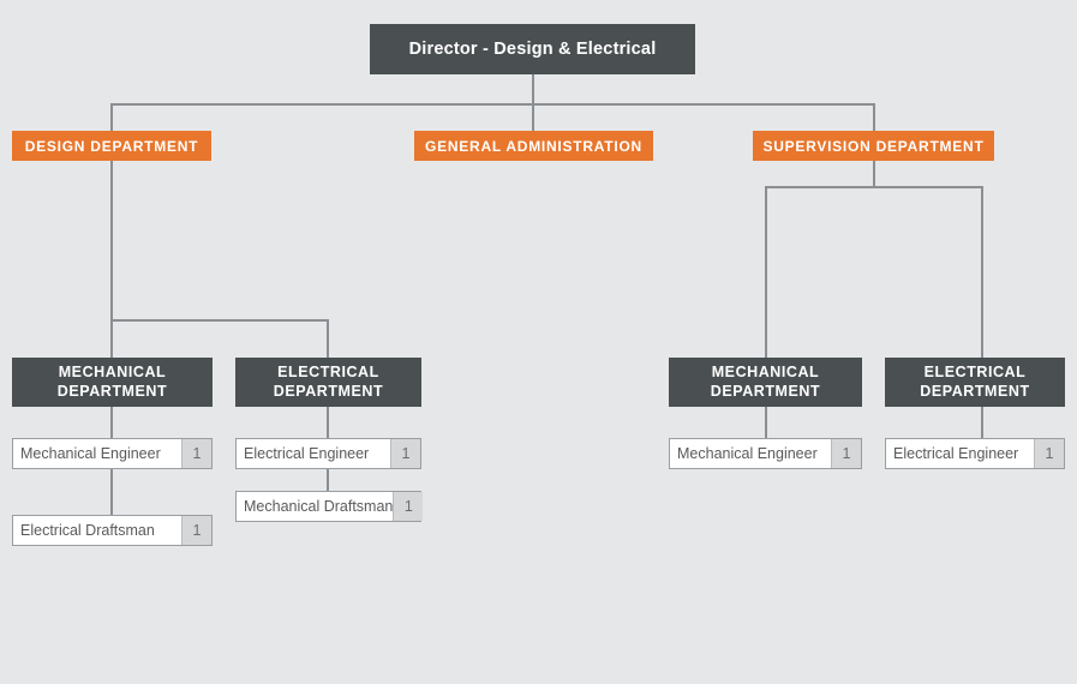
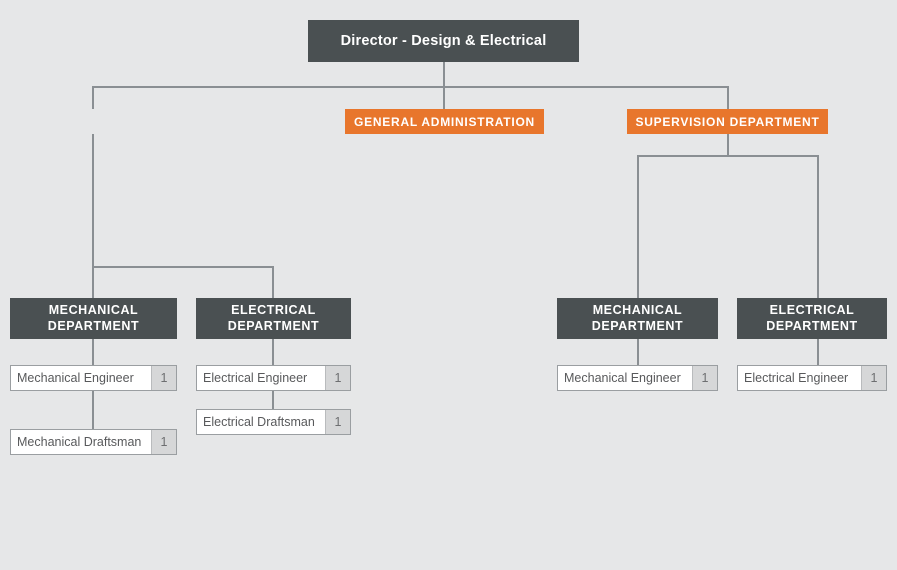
  Director - Design & Electrical
- DESIGN DEPARTMENT
  GENERAL ADMINISTRATION
  SUPERVISION DEPARTMENT
  MECHANICAL
  DEPARTMENT
  ELECTRICAL
  DEPARTMENT
  MECHANICAL
  DEPARTMENT
  ELECTRICAL
  DEPARTMENT
  Mechanical Engineer
  1
- Electrical Draftsman
+ Mechanical Draftsman
  1
  Electrical Engineer
  1
- Mechanical Draftsman
+ Electrical Draftsman
  1
  Mechanical Engineer
  1
  Electrical Engineer
  1
